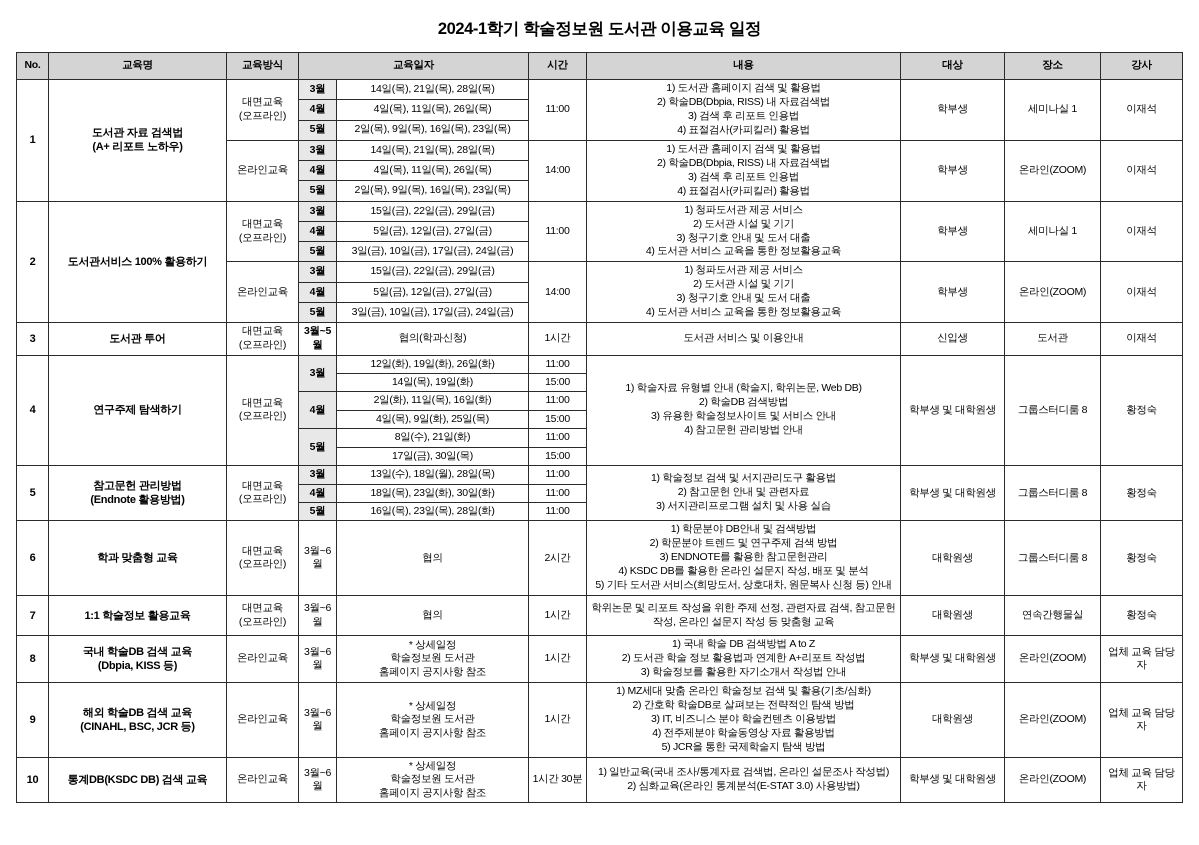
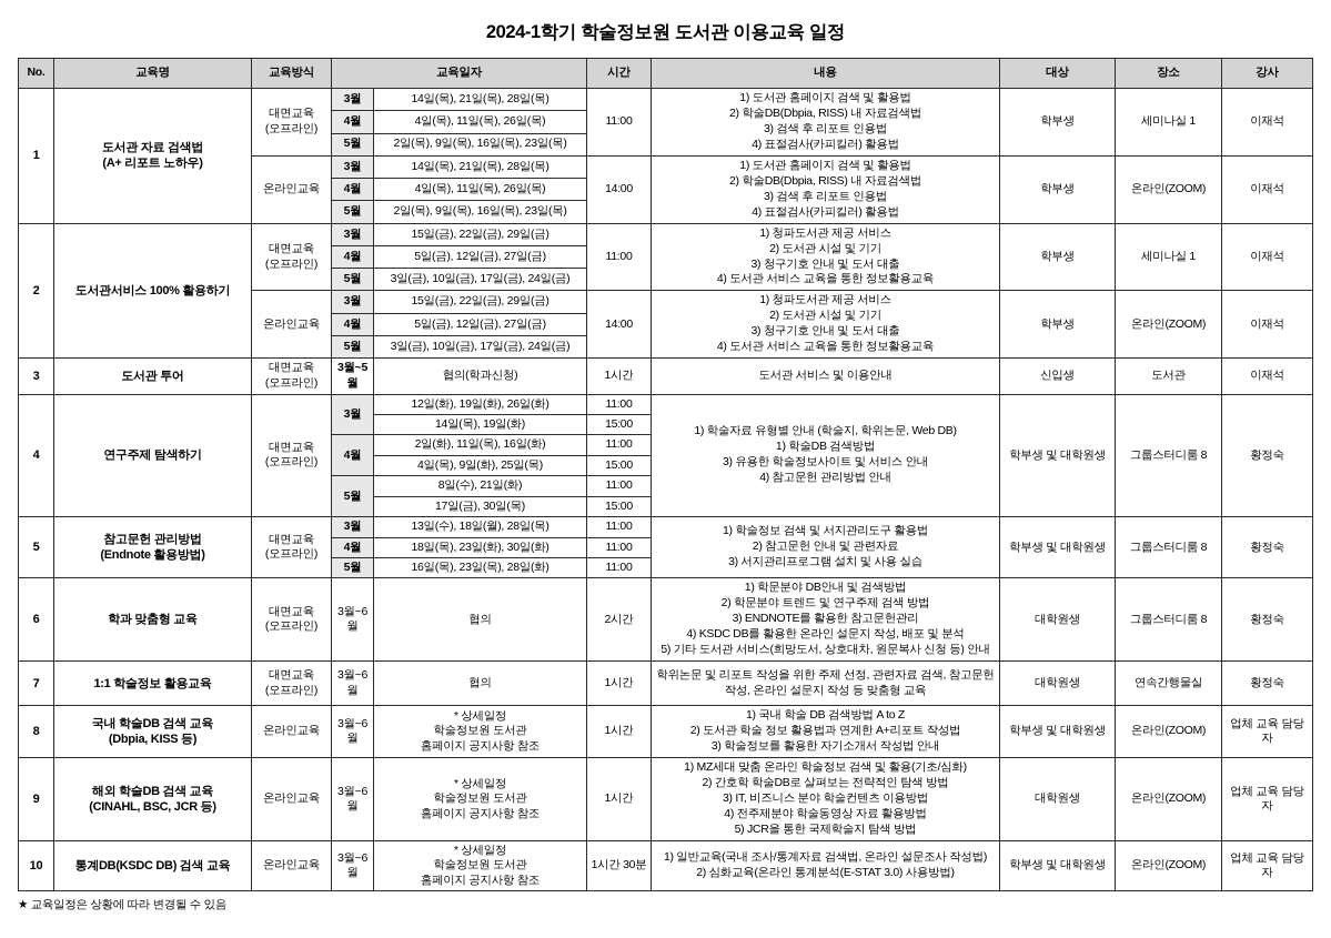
  2024-1학기 학술정보원 도서관 이용교육 일정
  No.	교육명	교육방식	교육일자	시간	내용	대상	장소	강사
  1	도서관 자료 검색법 (A+ 리포트 노하우)	대면교육 (오프라인)	3월	14일(목), 21일(목), 28일(목)	11:00	1) 도서관 홈페이지 검색 및 활용법 2) 학술DB(Dbpia, RISS) 내 자료검색법 3) 검색 후 리포트 인용법 4) 표절검사(카피킬러) 활용법	학부생	세미나실 1	이재석
  4월	4일(목), 11일(목), 26일(목)
  5월	2일(목), 9일(목), 16일(목), 23일(목)
  온라인교육	3월	14일(목), 21일(목), 28일(목)	14:00	1) 도서관 홈페이지 검색 및 활용법 2) 학술DB(Dbpia, RISS) 내 자료검색법 3) 검색 후 리포트 인용법 4) 표절검사(카피킬러) 활용법	학부생	온라인(ZOOM)	이재석
  4월	4일(목), 11일(목), 26일(목)
  5월	2일(목), 9일(목), 16일(목), 23일(목)
  2	도서관서비스 100% 활용하기	대면교육 (오프라인)	3월	15일(금), 22일(금), 29일(금)	11:00	1) 청파도서관 제공 서비스 2) 도서관 시설 및 기기 3) 청구기호 안내 및 도서 대출 4) 도서관 서비스 교육을 통한 정보활용교육	학부생	세미나실 1	이재석
  4월	5일(금), 12일(금), 27일(금)
  5월	3일(금), 10일(금), 17일(금), 24일(금)
  온라인교육	3월	15일(금), 22일(금), 29일(금)	14:00	1) 청파도서관 제공 서비스 2) 도서관 시설 및 기기 3) 청구기호 안내 및 도서 대출 4) 도서관 서비스 교육을 통한 정보활용교육	학부생	온라인(ZOOM)	이재석
  4월	5일(금), 12일(금), 27일(금)
  5월	3일(금), 10일(금), 17일(금), 24일(금)
  3	도서관 투어	대면교육 (오프라인)	3월~5월	협의(학과신청)	1시간	도서관 서비스 및 이용안내	신입생	도서관	이재석
- 4	연구주제 탐색하기	대면교육 (오프라인)	3월	12일(화), 19일(화), 26일(화)	11:00	1) 학술자료 유형별 안내 (학술지, 학위논문, Web DB) 2) 학술DB 검색방법 3) 유용한 학술정보사이트 및 서비스 안내 4) 참고문헌 관리방법 안내	학부생 및 대학원생	그룹스터디룸 8	황정숙
+ 4	연구주제 탐색하기	대면교육 (오프라인)	3월	12일(화), 19일(화), 26일(화)	11:00	1) 학술자료 유형별 안내 (학술지, 학위논문, Web DB) 1) 학술DB 검색방법 3) 유용한 학술정보사이트 및 서비스 안내 4) 참고문헌 관리방법 안내	학부생 및 대학원생	그룹스터디룸 8	황정숙
  14일(목), 19일(화)	15:00
  4월	2일(화), 11일(목), 16일(화)	11:00
  4일(목), 9일(화), 25일(목)	15:00
  5월	8일(수), 21일(화)	11:00
  17일(금), 30일(목)	15:00
  5	참고문헌 관리방법 (Endnote 활용방법)	대면교육 (오프라인)	3월	13일(수), 18일(월), 28일(목)	11:00	1) 학술정보 검색 및 서지관리도구 활용법 2) 참고문헌 안내 및 관련자료 3) 서지관리프로그램 설치 및 사용 실습	학부생 및 대학원생	그룹스터디룸 8	황정숙
  4월	18일(목), 23일(화), 30일(화)	11:00
  5월	16일(목), 23일(목), 28일(화)	11:00
  6	학과 맞춤형 교육	대면교육 (오프라인)	3월~6월	협의	2시간	1) 학문분야 DB안내 및 검색방법 2) 학문분야 트렌드 및 연구주제 검색 방법 3) ENDNOTE를 활용한 참고문헌관리 4) KSDC DB를 활용한 온라인 설문지 작성, 배포 및 분석 5) 기타 도서관 서비스(희망도서, 상호대차, 원문복사 신청 등) 안내	대학원생	그룹스터디룸 8	황정숙
  7	1:1 학술정보 활용교육	대면교육 (오프라인)	3월~6월	협의	1시간	학위논문 및 리포트 작성을 위한 주제 선정, 관련자료 검색, 참고문헌 작성, 온라인 설문지 작성 등 맞춤형 교육	대학원생	연속간행물실	황정숙
  8	국내 학술DB 검색 교육 (Dbpia, KISS 등)	온라인교육	3월~6월	* 상세일정 학술정보원 도서관 홈페이지 공지사항 참조	1시간	1) 국내 학술 DB 검색방법 A to Z 2) 도서관 학술 정보 활용법과 연계한 A+리포트 작성법 3) 학술정보를 활용한 자기소개서 작성법 안내	학부생 및 대학원생	온라인(ZOOM)	업체 교육 담당자
  9	해외 학술DB 검색 교육 (CINAHL, BSC, JCR 등)	온라인교육	3월~6월	* 상세일정 학술정보원 도서관 홈페이지 공지사항 참조	1시간	1) MZ세대 맞춤 온라인 학술정보 검색 및 활용(기초/심화) 2) 간호학 학술DB로 살펴보는 전략적인 탐색 방법 3) IT, 비즈니스 분야 학술컨텐츠 이용방법 4) 전주제분야 학술동영상 자료 활용방법 5) JCR을 통한 국제학술지 탐색 방법	대학원생	온라인(ZOOM)	업체 교육 담당자
  10	통계DB(KSDC DB) 검색 교육	온라인교육	3월~6월	* 상세일정 학술정보원 도서관 홈페이지 공지사항 참조	1시간 30분	1) 일반교육(국내 조사/통계자료 검색법, 온라인 설문조사 작성법) 2) 심화교육(온라인 통계분석(E-STAT 3.0) 사용방법)	학부생 및 대학원생	온라인(ZOOM)	업체 교육 담당자
+ ★ 교육일정은 상황에 따라 변경될 수 있음
